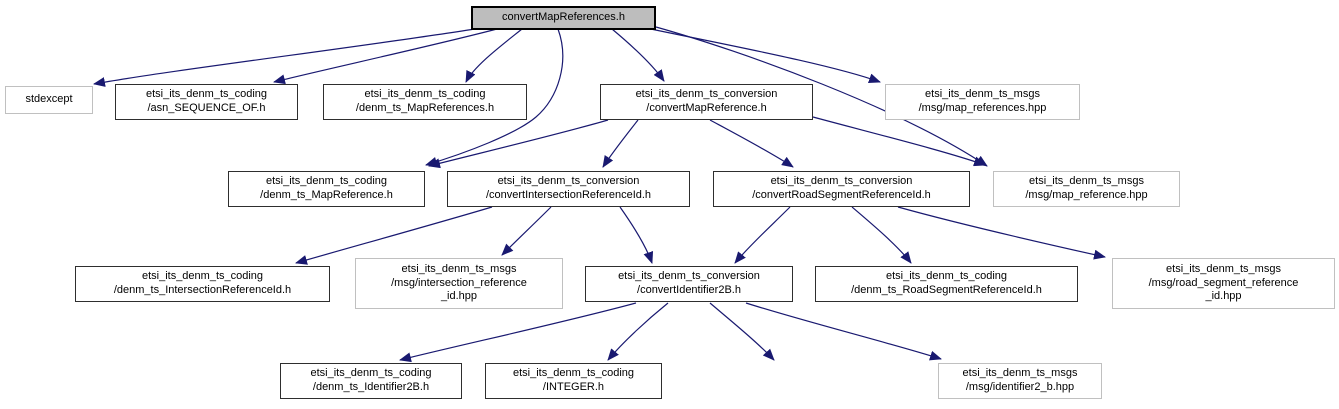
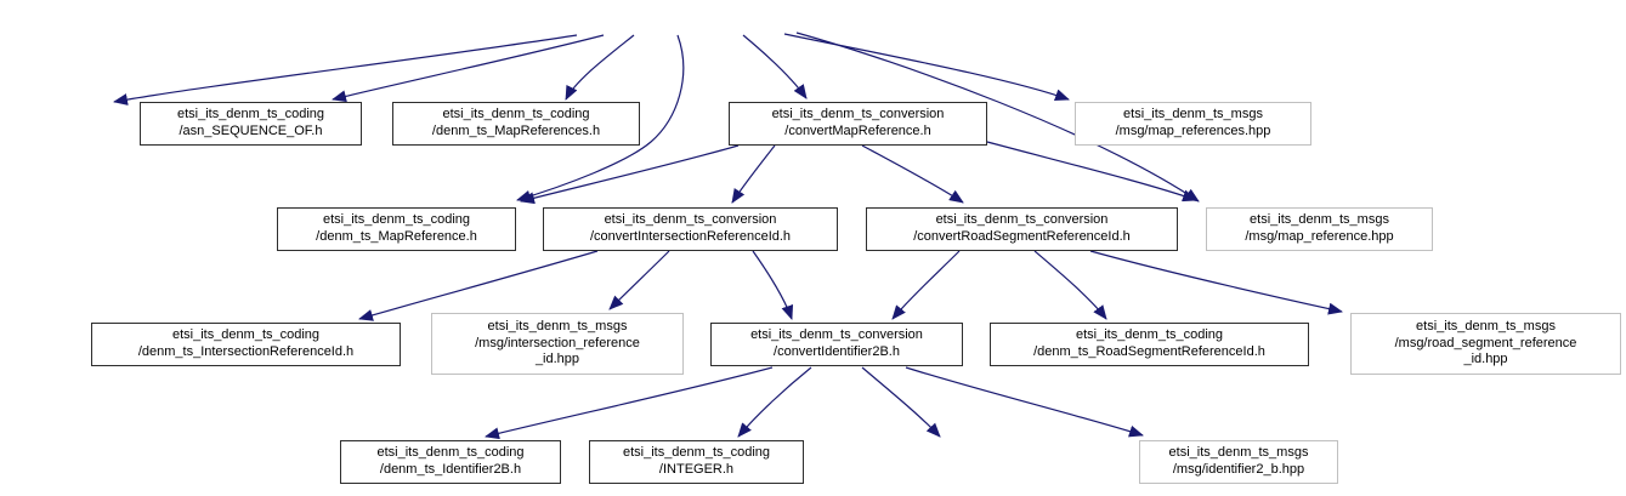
- convertMapReferences.h
- stdexcept
  etsi_its_denm_ts_coding
  /asn_SEQUENCE_OF.h
  etsi_its_denm_ts_coding
  /denm_ts_MapReferences.h
  etsi_its_denm_ts_conversion
  /convertMapReference.h
  etsi_its_denm_ts_msgs
  /msg/map_references.hpp
  etsi_its_denm_ts_coding
  /denm_ts_MapReference.h
  etsi_its_denm_ts_conversion
  /convertIntersectionReferenceId.h
  etsi_its_denm_ts_conversion
  /convertRoadSegmentReferenceId.h
  etsi_its_denm_ts_msgs
  /msg/map_reference.hpp
  etsi_its_denm_ts_coding
  /denm_ts_IntersectionReferenceId.h
  etsi_its_denm_ts_msgs
  /msg/intersection_reference
  _id.hpp
  etsi_its_denm_ts_conversion
  /convertIdentifier2B.h
  etsi_its_denm_ts_coding
  /denm_ts_RoadSegmentReferenceId.h
  etsi_its_denm_ts_msgs
  /msg/road_segment_reference
  _id.hpp
  etsi_its_denm_ts_coding
  /denm_ts_Identifier2B.h
  etsi_its_denm_ts_coding
  /INTEGER.h
  etsi_its_denm_ts_msgs
  /msg/identifier2_b.hpp
